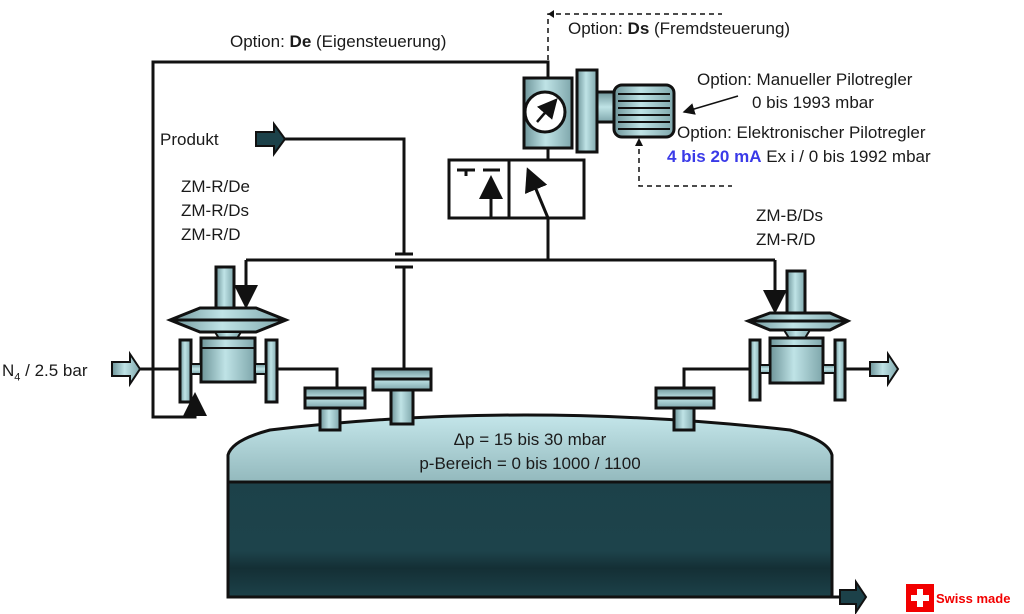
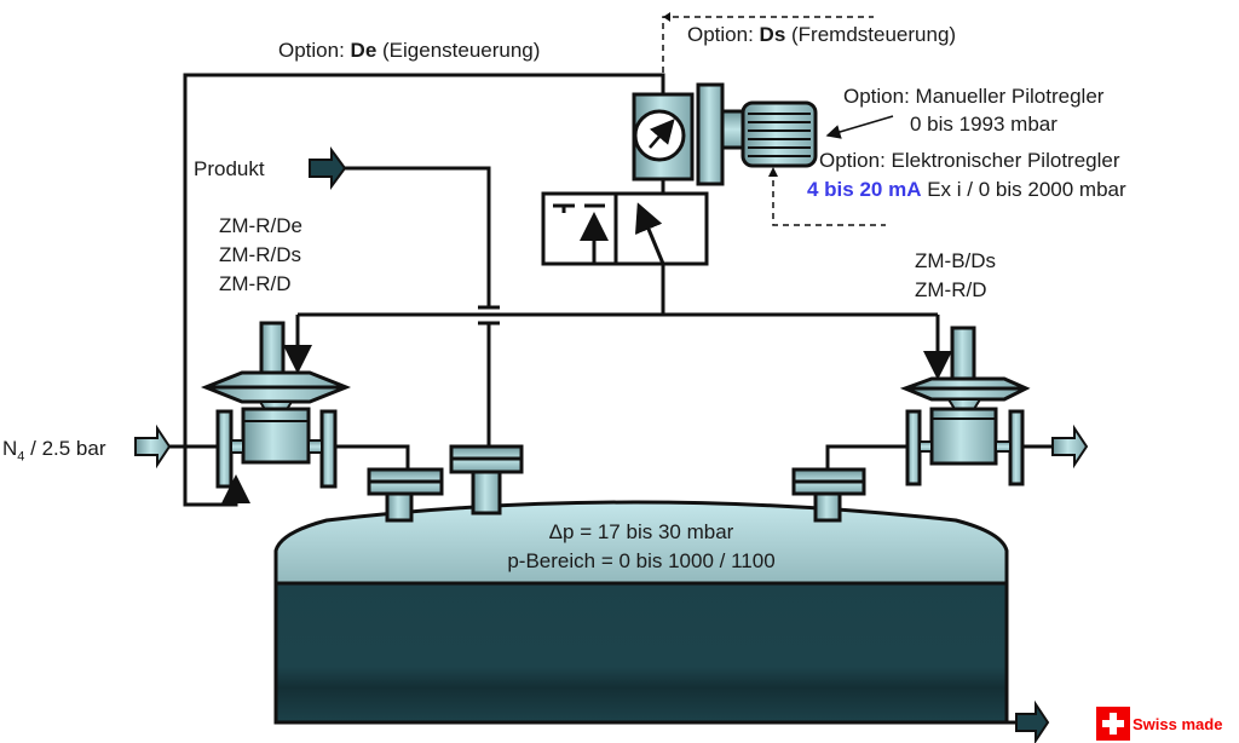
  Option: De (Eigensteuerung)
  Option: Ds (Fremdsteuerung)
  Option: Manueller Pilotregler
  0 bis 1993 mbar
  Option: Elektronischer Pilotregler
- 4 bis 20 mA Ex i / 0 bis 1992 mbar
+ 4 bis 20 mA Ex i / 0 bis 2000 mbar
  Produkt
  ZM-R/De
  ZM-R/Ds
  ZM-R/D
  ZM-B/Ds
  ZM-R/D
  N4 / 2.5 bar
- Δp = 15 bis 30 mbar
+ Δp = 17 bis 30 mbar
  p-Bereich = 0 bis 1000 / 1100
  Swiss made
